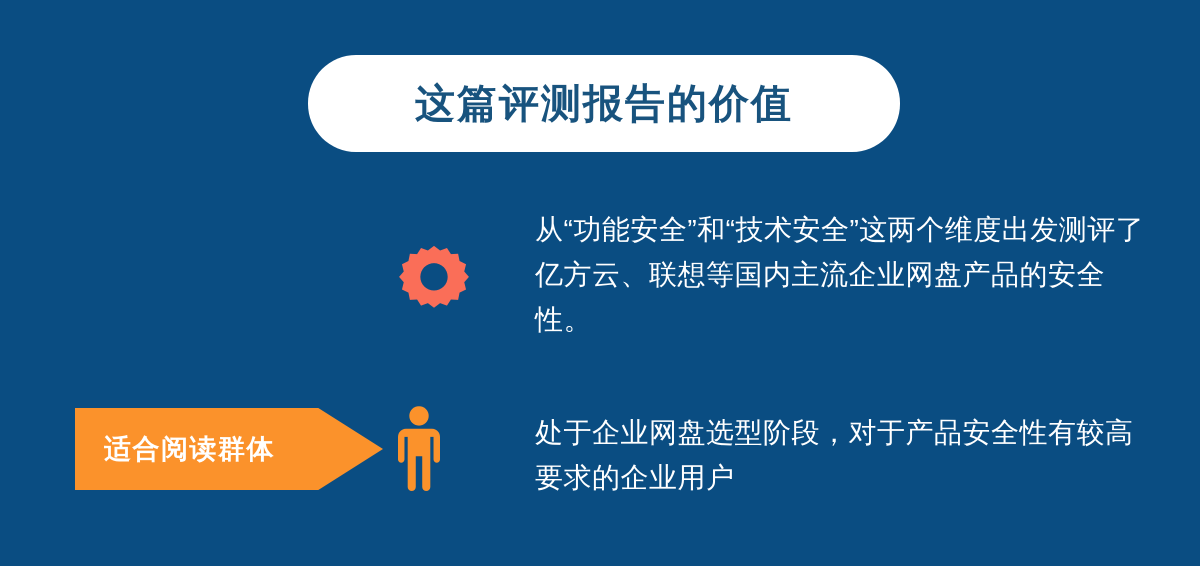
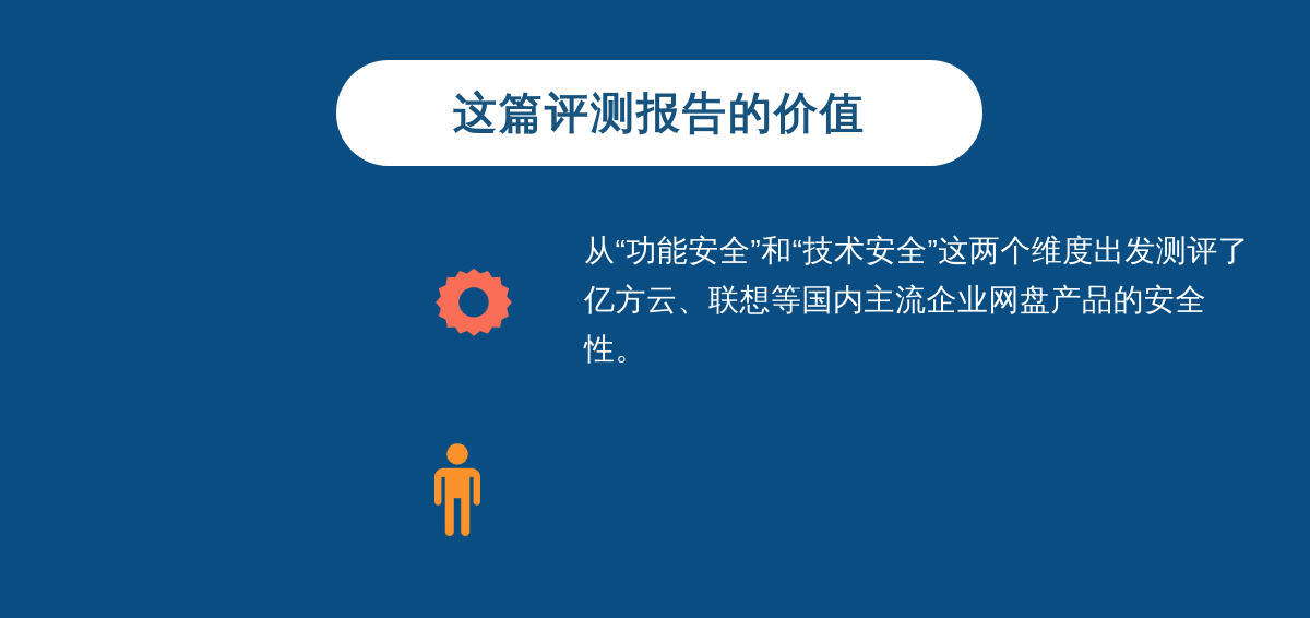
  这篇评测报告的价值
  从“功能安全”和“技术安全”这两个维度出发测评了亿方云、联想等国内主流企业网盘产品的安全性。
- 适合阅读群体
- 处于企业网盘选型阶段，对于产品安全性有较高要求的企业用户
